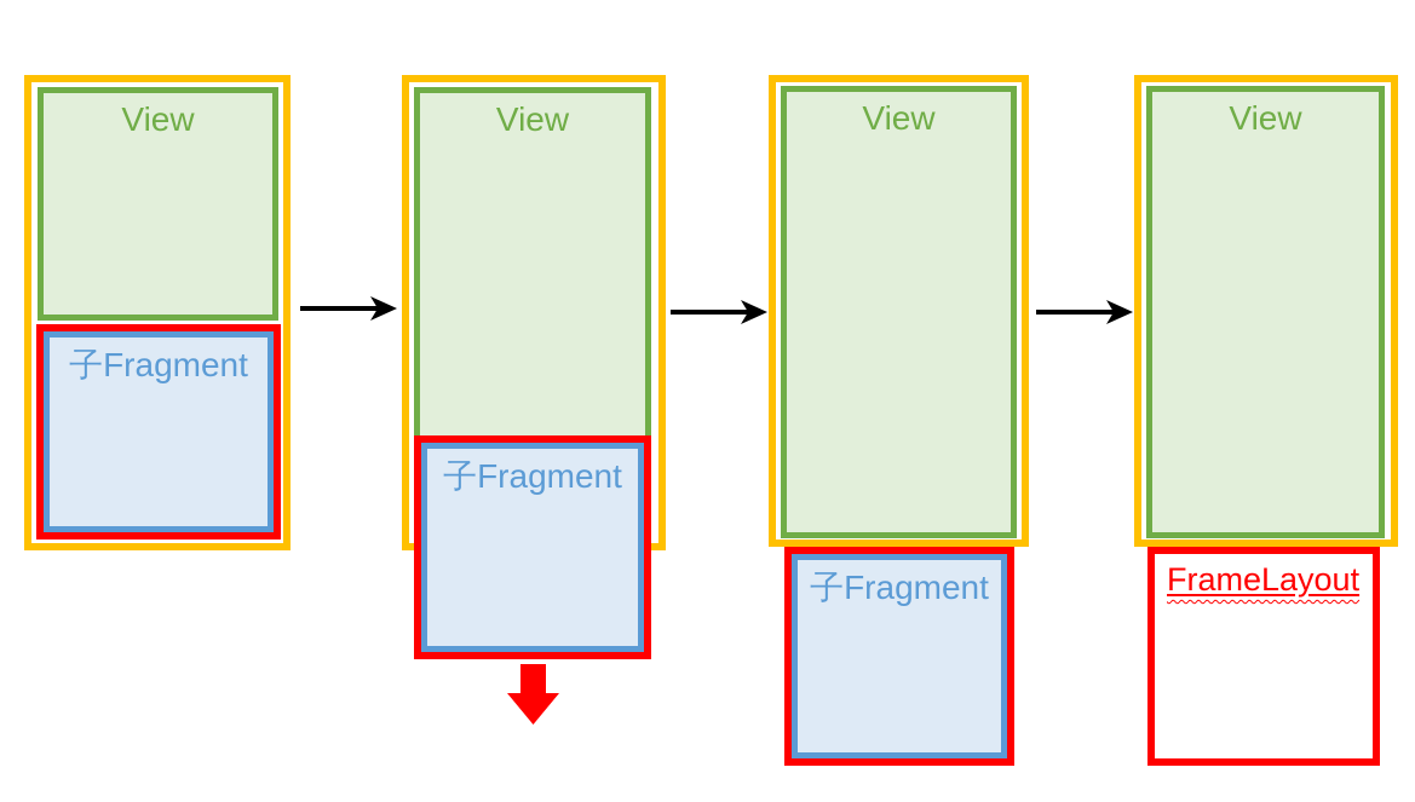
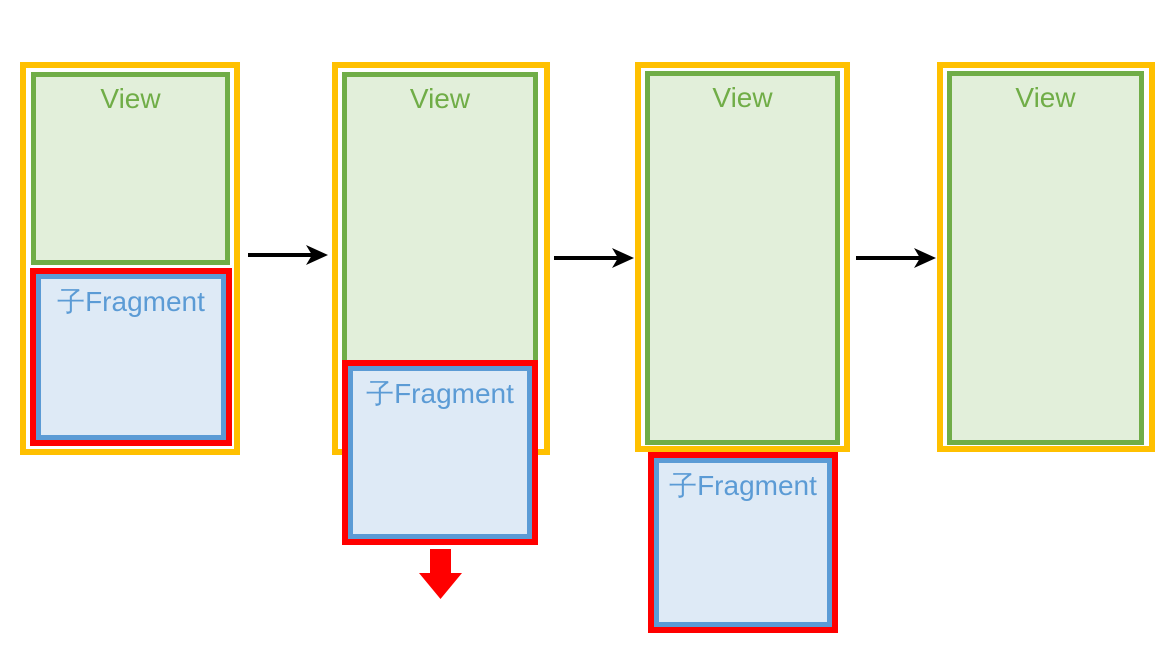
  View
  子Fragment
  View
  子Fragment
  View
  子Fragment
  View
- FrameLayout
